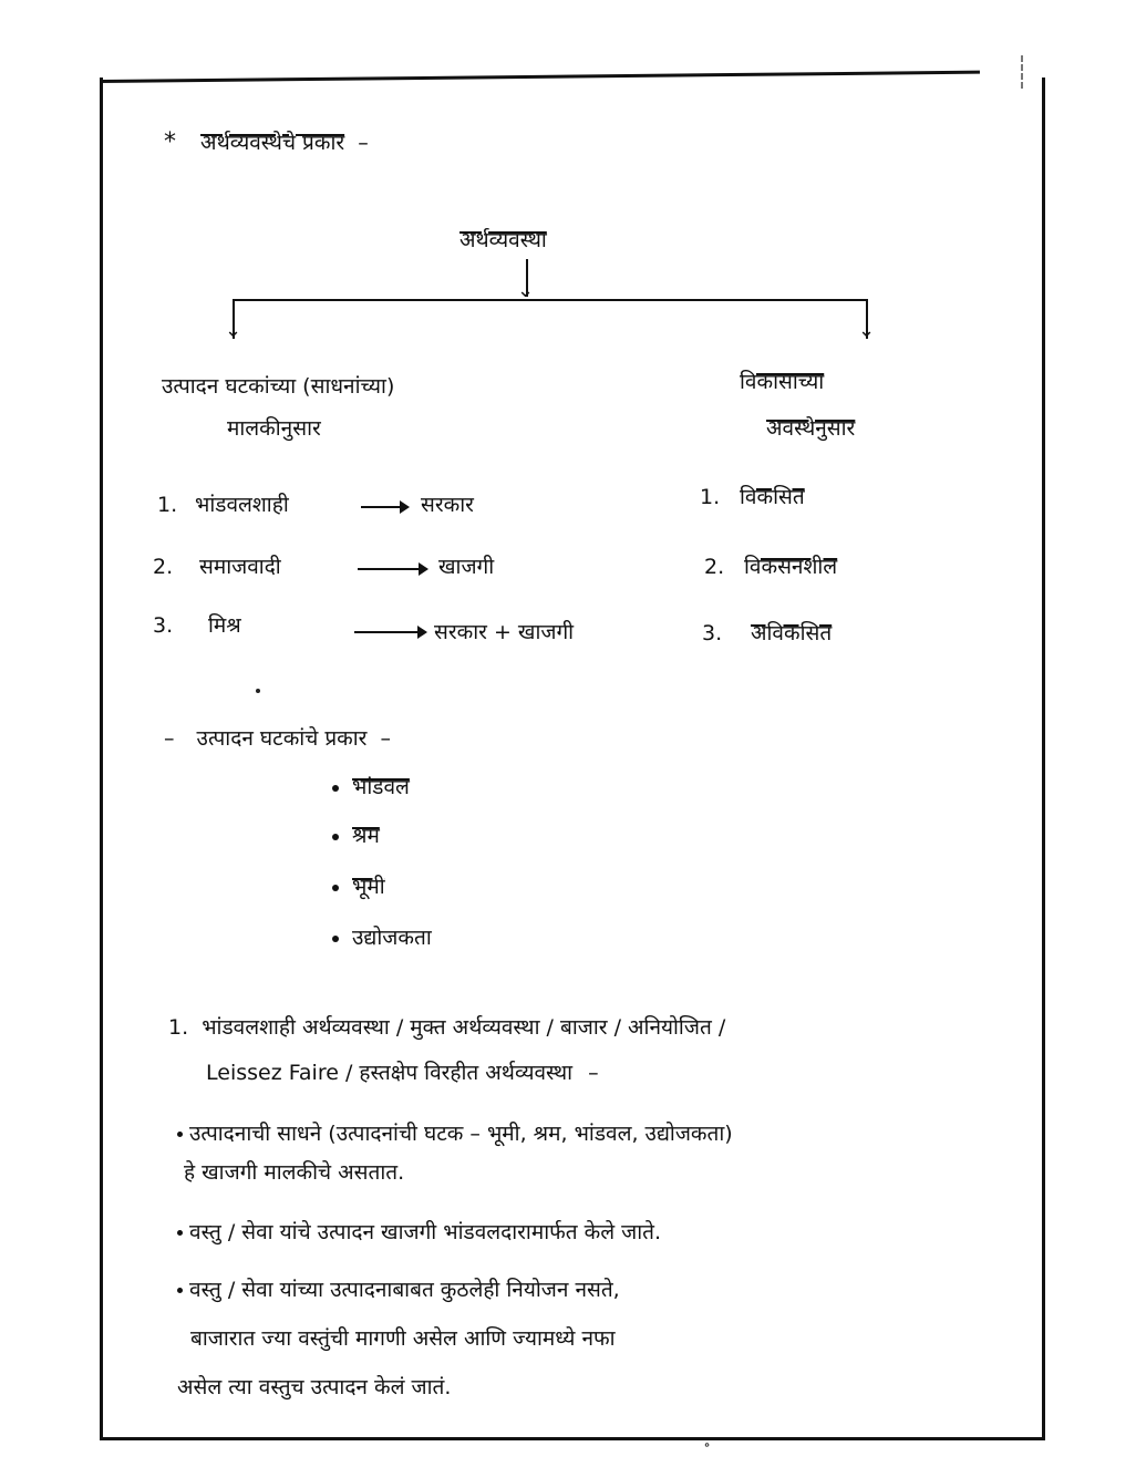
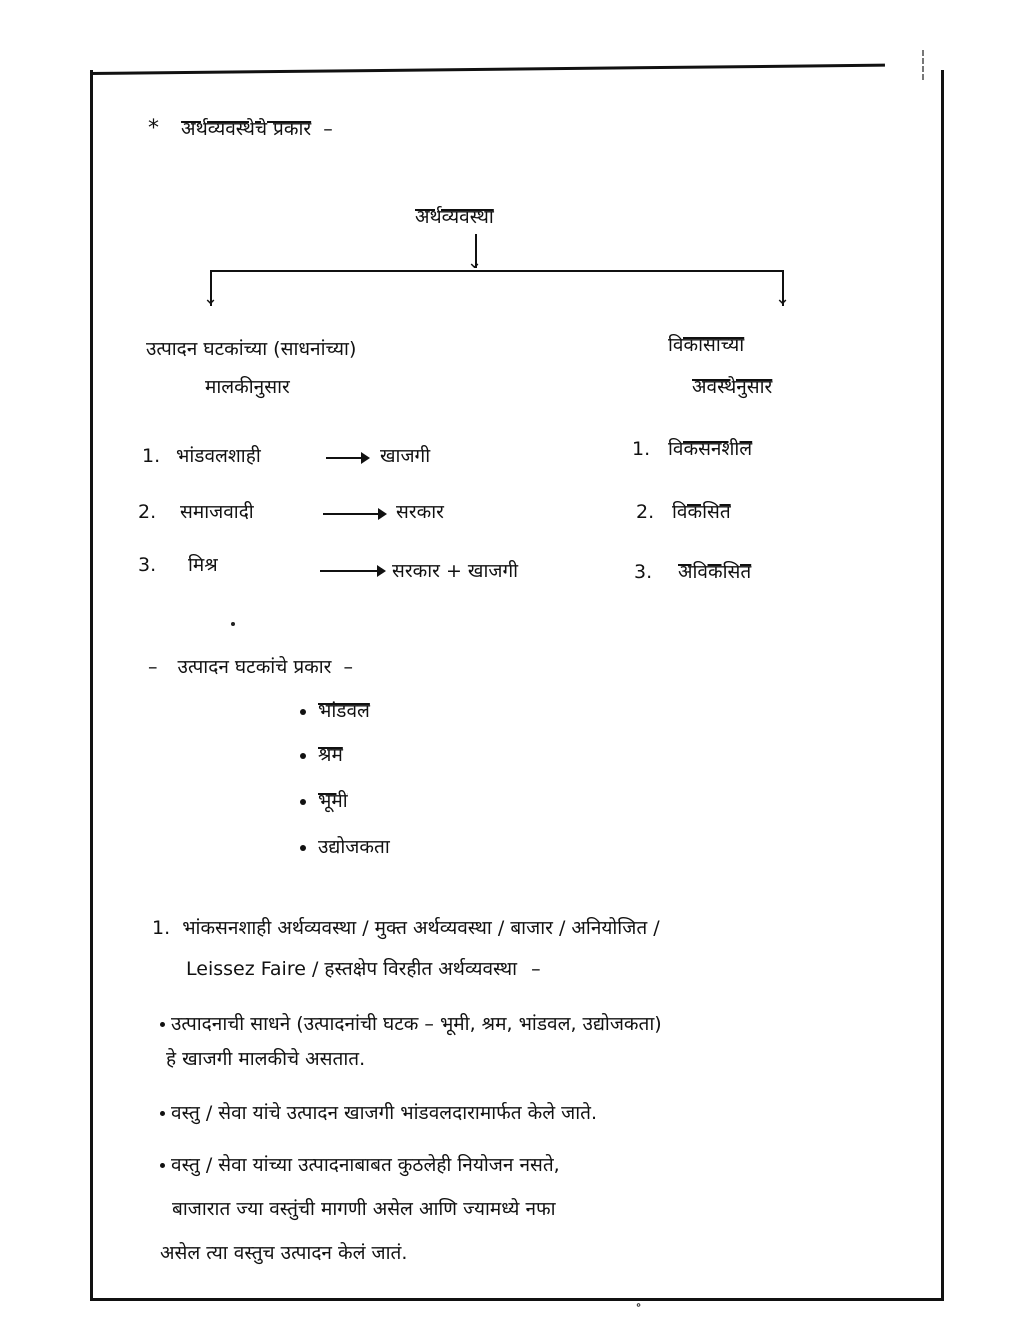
  * अर्थव्यवस्थेचे प्रकार –
  अर्थव्यवस्था
  ⌄
  ⌄
  ⌄
  उत्पादन घटकांच्या (साधनांच्या)
  मालकीनुसार
  1.
  भांडवलशाही
- सरकार
+ खाजगी
  2.
  समाजवादी
- खाजगी
+ सरकार
  3.
  मिश्र
  सरकार + खाजगी
  विकासाच्या
  अवस्थेनुसार
  1.
- विकसित
+ विकसनशील
  2.
- विकसनशील
+ विकसित
  3.
  अविकसित
  – उत्पादन घटकांचे प्रकार –
  भांडवल
  श्रम
  भूमी
  उद्योजकता
- 1. भांडवलशाही अर्थव्यवस्था / मुक्त अर्थव्यवस्था / बाजार / अनियोजित /
+ 1. भांकसनशाही अर्थव्यवस्था / मुक्त अर्थव्यवस्था / बाजार / अनियोजित /
  Leissez Faire / हस्तक्षेप विरहीत अर्थव्यवस्था –
  उत्पादनाची साधने (उत्पादनांची घटक – भूमी, श्रम, भांडवल, उद्योजकता)
  हे खाजगी मालकीचे असतात.
  वस्तु / सेवा यांचे उत्पादन खाजगी भांडवलदारामार्फत केले जाते.
  वस्तु / सेवा यांच्या उत्पादनाबाबत कुठलेही नियोजन नसते,
  बाजारात ज्या वस्तुंची मागणी असेल आणि ज्यामध्ये नफा
  असेल त्या वस्तुच उत्पादन केलं जातं.
  ॰
